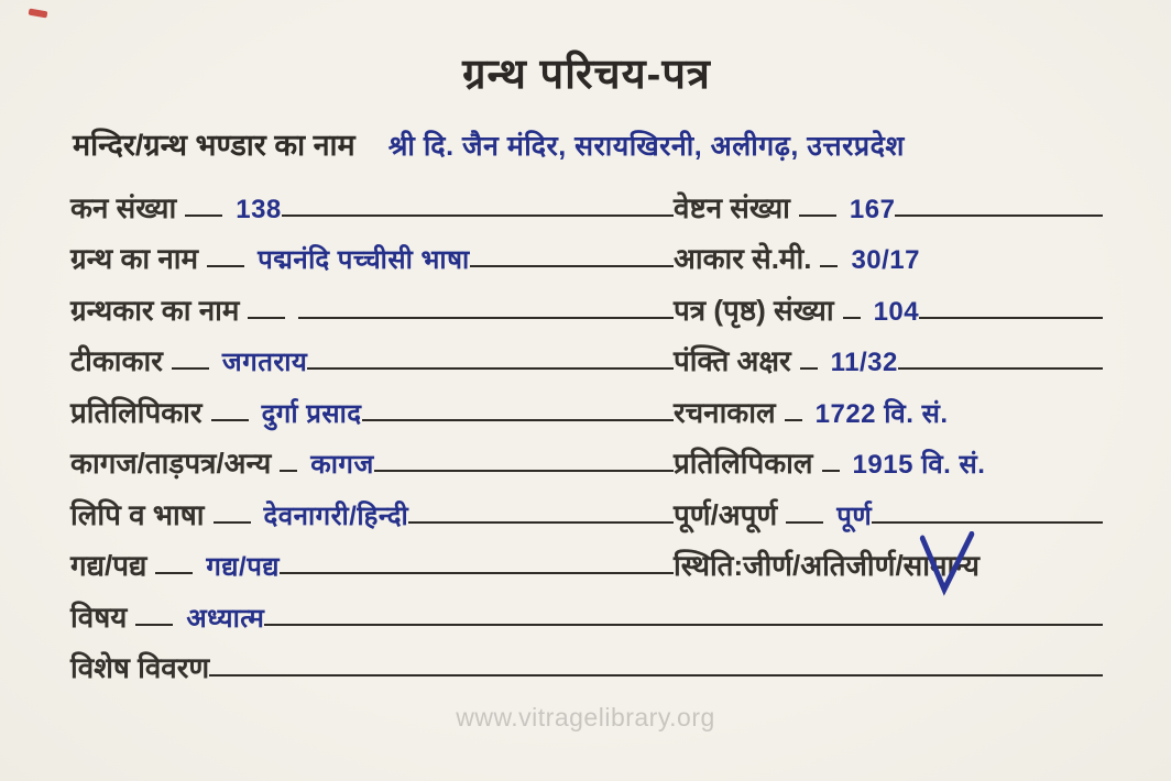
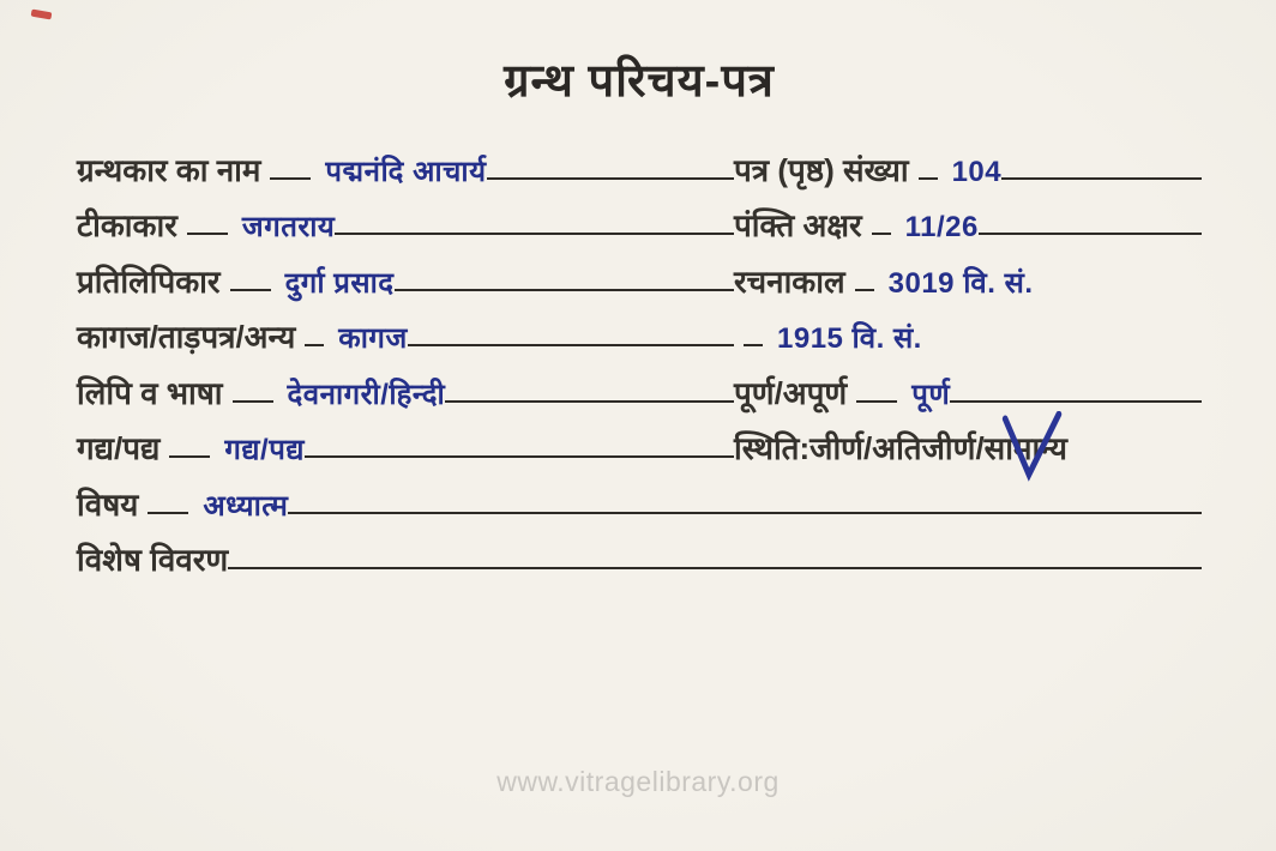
  ग्रन्थ परिचय-पत्र
- मन्दिर/ग्रन्थ भण्डार का नाम
- श्री दि. जैन मंदिर, सरायखिरनी, अलीगढ़, उत्तरप्रदेश
- कन संख्या
- 138
- वेष्टन संख्या
- 167
- ग्रन्थ का नाम
- पद्मनंदि पच्चीसी भाषा
- आकार से.मी.
- 30/17
  ग्रन्थकार का नाम
+ पद्मनंदि आचार्य
  पत्र (पृष्ठ) संख्या
  104
  टीकाकार
  जगतराय
  पंक्ति अक्षर
- 11/32
+ 11/26
  प्रतिलिपिकार
  दुर्गा प्रसाद
  रचनाकाल
- 1722 वि. सं.
+ 3019 वि. सं.
  कागज/ताड़पत्र/अन्य
  कागज
- प्रतिलिपिकाल
  1915 वि. सं.
  लिपि व भाषा
  देवनागरी/हिन्दी
  पूर्ण/अपूर्ण
  पूर्ण
  गद्य/पद्य
  गद्य/पद्य
  स्थिति:जीर्ण/अतिजीर्ण/
  सामाय
  विषय
  अध्यात्म
  विशेष विवरण
  www.vitragelibrary.org
